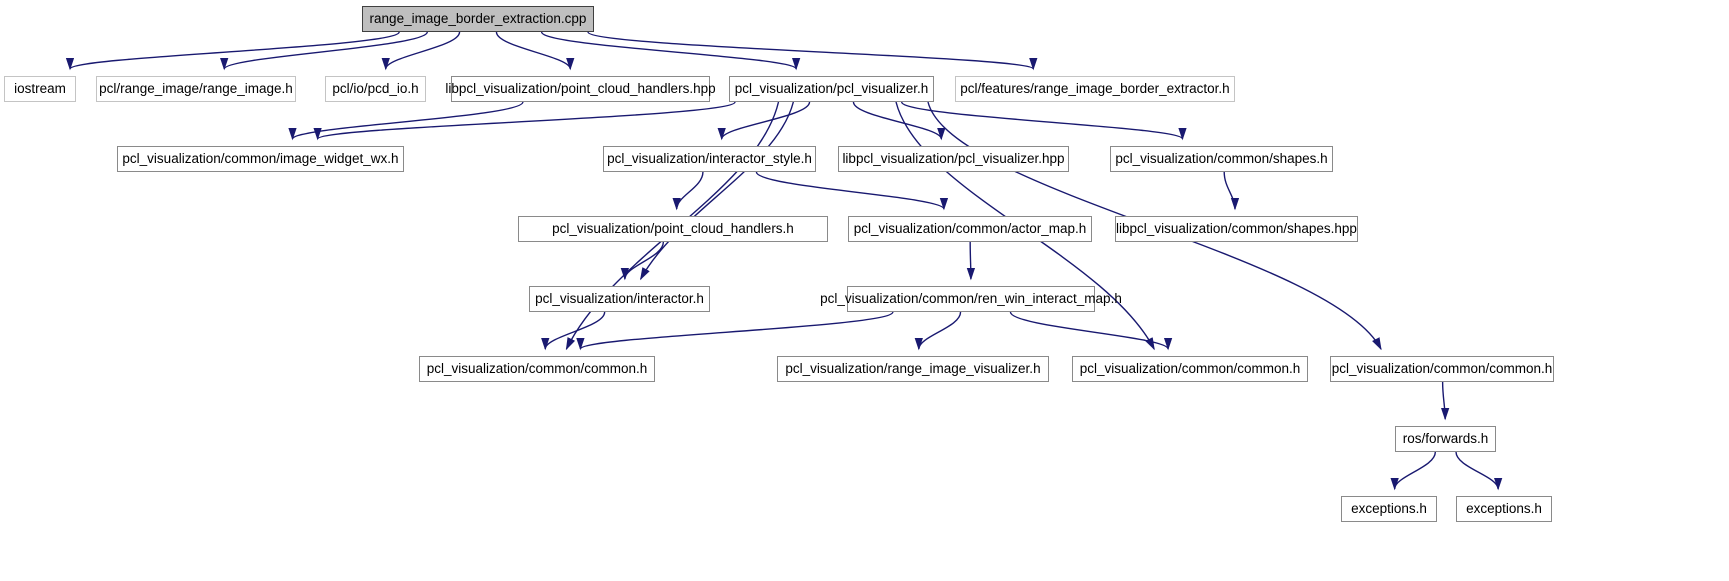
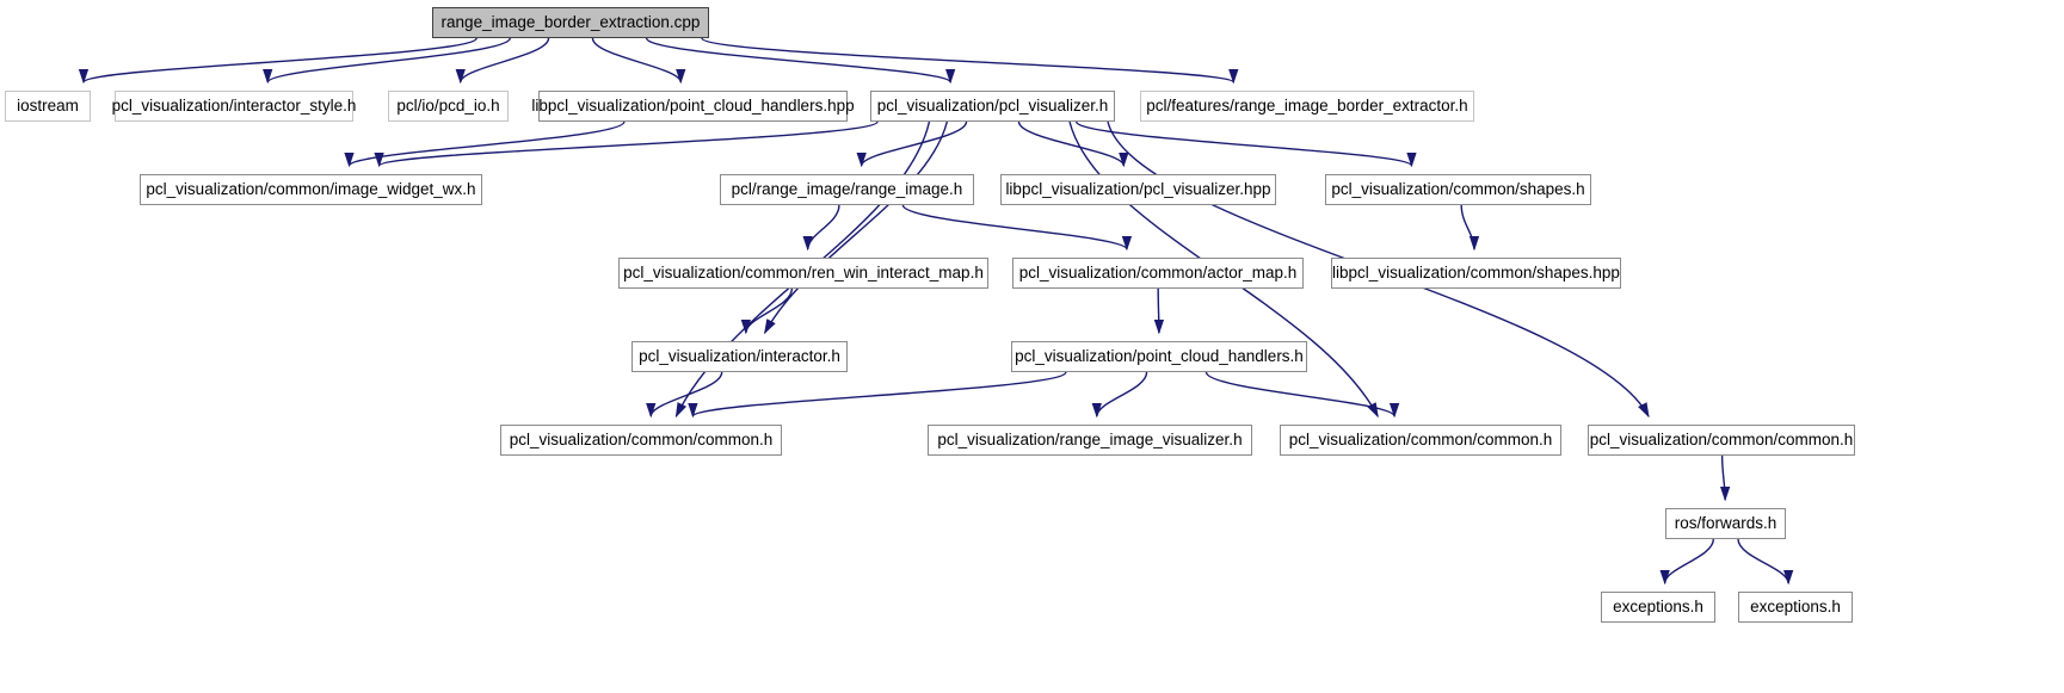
  range_image_border_extraction.cpp
  iostream
- pcl/range_image/range_image.h
+ pcl_visualization/interactor_style.h
  pcl/io/pcd_io.h
  libpcl_visualization/point_cloud_handlers.hpp
  pcl_visualization/pcl_visualizer.h
  pcl/features/range_image_border_extractor.h
  pcl_visualization/common/image_widget_wx.h
- pcl_visualization/interactor_style.h
+ pcl/range_image/range_image.h
  libpcl_visualization/pcl_visualizer.hpp
  pcl_visualization/common/shapes.h
- pcl_visualization/point_cloud_handlers.h
+ pcl_visualization/common/ren_win_interact_map.h
  pcl_visualization/common/actor_map.h
  libpcl_visualization/common/shapes.hpp
  pcl_visualization/interactor.h
- pcl_visualization/common/ren_win_interact_map.h
+ pcl_visualization/point_cloud_handlers.h
  pcl_visualization/common/common.h
  pcl_visualization/range_image_visualizer.h
  pcl_visualization/common/common.h
  pcl_visualization/common/common.h
  ros/forwards.h
  exceptions.h
  exceptions.h
